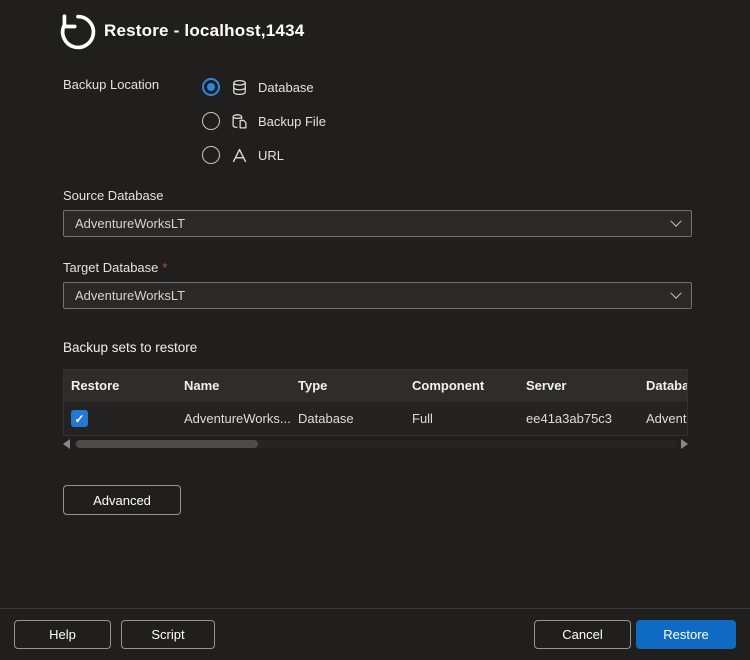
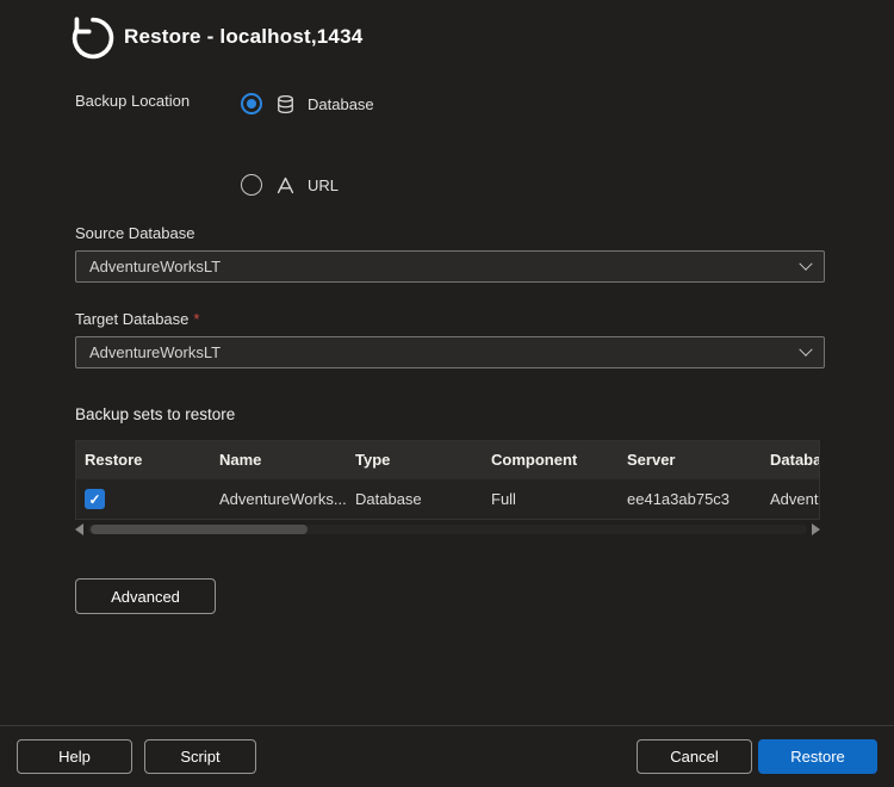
  Restore - localhost,1434
  Backup Location
  Database
- Backup File
  URL
  Source Database
  AdventureWorksLT
  Target Database
  *
  AdventureWorksLT
  Backup sets to restore
  Restore
  Name
  Type
  Component
  Server
  Databa
  ✓
  AdventureWorks...
  Database
  Full
  ee41a3ab75c3
  Advent
  Advanced
  Help
  Script
  Cancel
  Restore
